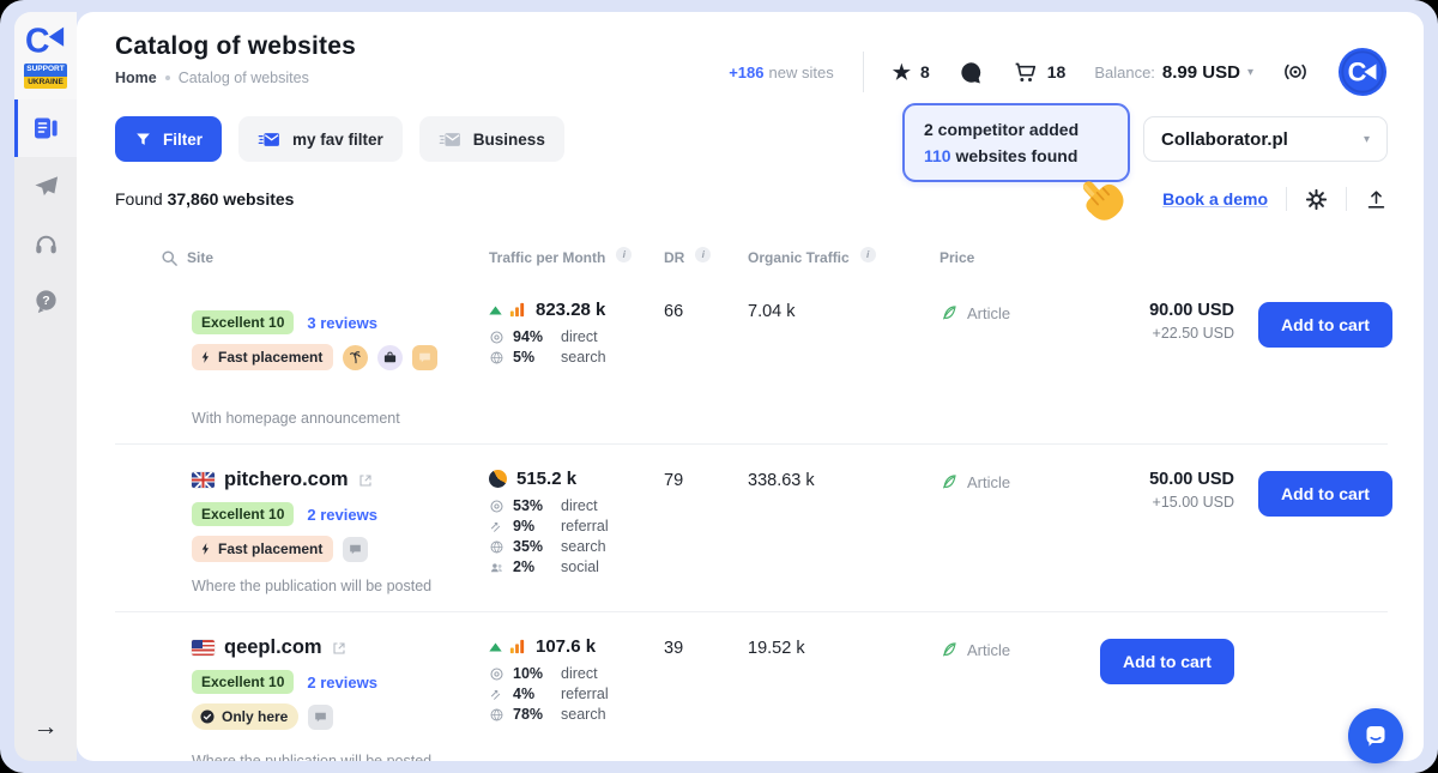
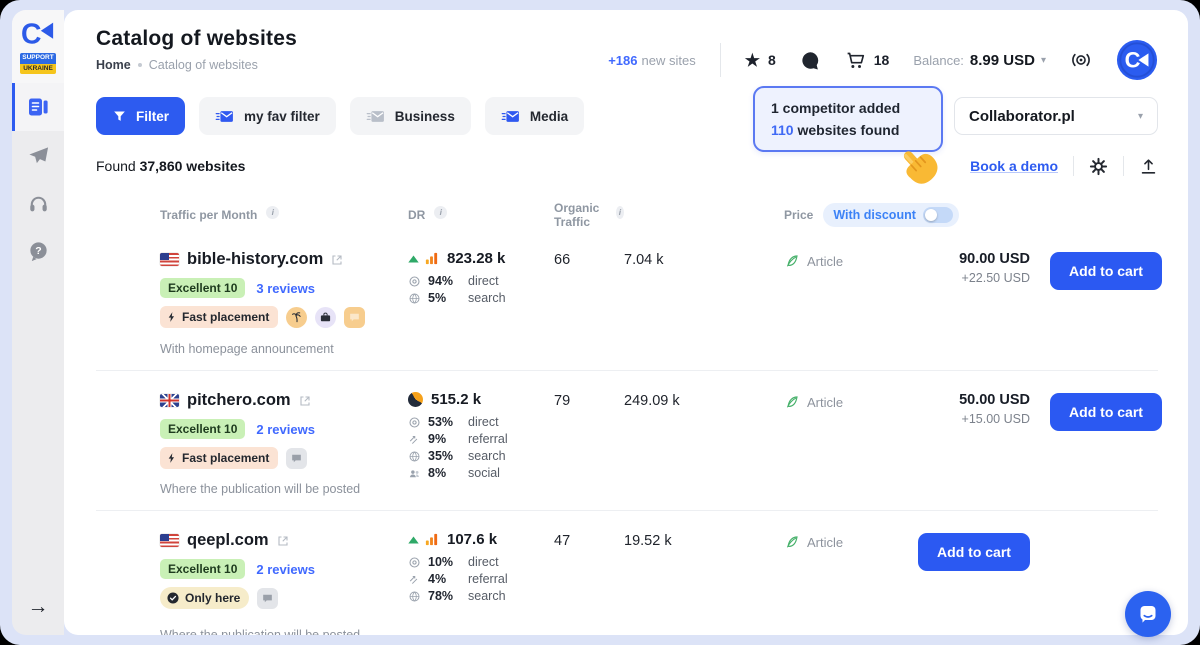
  C
  ?
  →
  Catalog of websites
  Home
  Catalog of websites
  +186 new sites
  ★
  8
  18
  Balance:
  8.99 USD
  ▾
  C
  Filter
  my fav filter
  Business
+ Media
  Collaborator.pl
  ▾
  Found 37,860 websites
  Book a demo
- Site
  Traffic per Month
  i
  DR
  i
  Organic Traffic
  i
  Price
+ With discount
+ bible-history.com
  Excellent 10
  3 reviews
  Fast placement
  With homepage announcement
  823.28 k
  94%
  direct
  5%
  search
  66
  7.04 k
  Article
  90.00 USD
  +22.50 USD
  Add to cart
  pitchero.com
  Excellent 10
  2 reviews
  Fast placement
  Where the publication will be posted
  515.2 k
  53%
  direct
  9%
  referral
  35%
  search
- 2%
+ 8%
  social
  79
- 338.63 k
+ 249.09 k
  Article
  50.00 USD
  +15.00 USD
  Add to cart
  qeepl.com
  Excellent 10
  2 reviews
  Only here
  107.6 k
  10%
  direct
  4%
  referral
  78%
  search
- 39
+ 47
  19.52 k
  Article
  Add to cart
- 2 competitor added
+ 1 competitor added
  110 websites found
